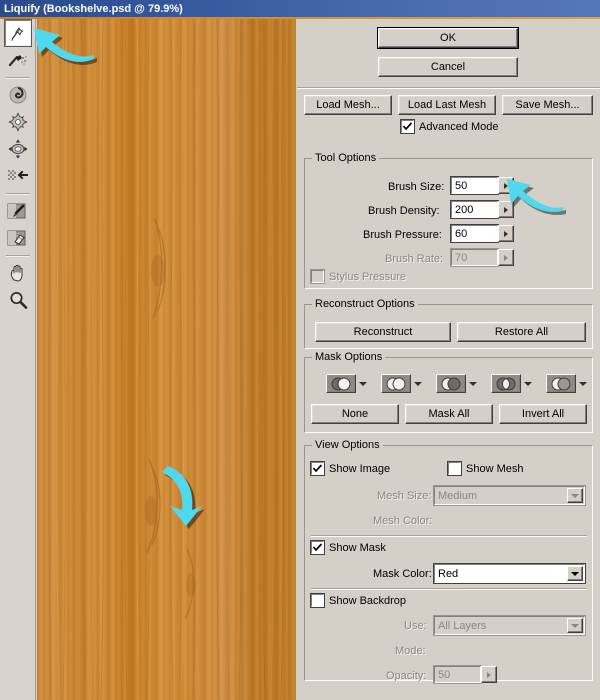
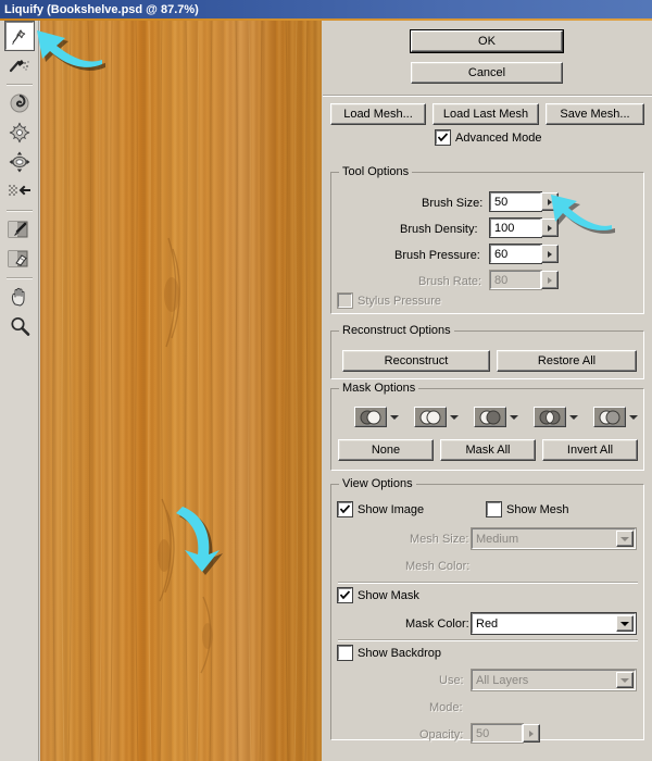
- Liquify (Bookshelve.psd @ 79.9%)
+ Liquify (Bookshelve.psd @ 87.7%)
  OK
  Cancel
  Load Mesh...
  Load Last Mesh
  Save Mesh...
  Advanced Mode
  Tool Options
  Brush Size:
  50
  Brush Density:
- 200
+ 100
  Brush Pressure:
  60
  Brush Rate:
- 70
+ 80
  Stylus Pressure
  Reconstruct Options
  Reconstruct
  Restore All
  Mask Options
  None
  Mask All
  Invert All
  View Options
  Show Image
  Show Mesh
  Mesh Size:
  Medium
  Mesh Color:
  Show Mask
  Mask Color:
  Red
  Show Backdrop
  Use:
  All Layers
  Mode:
  Opacity:
  50
